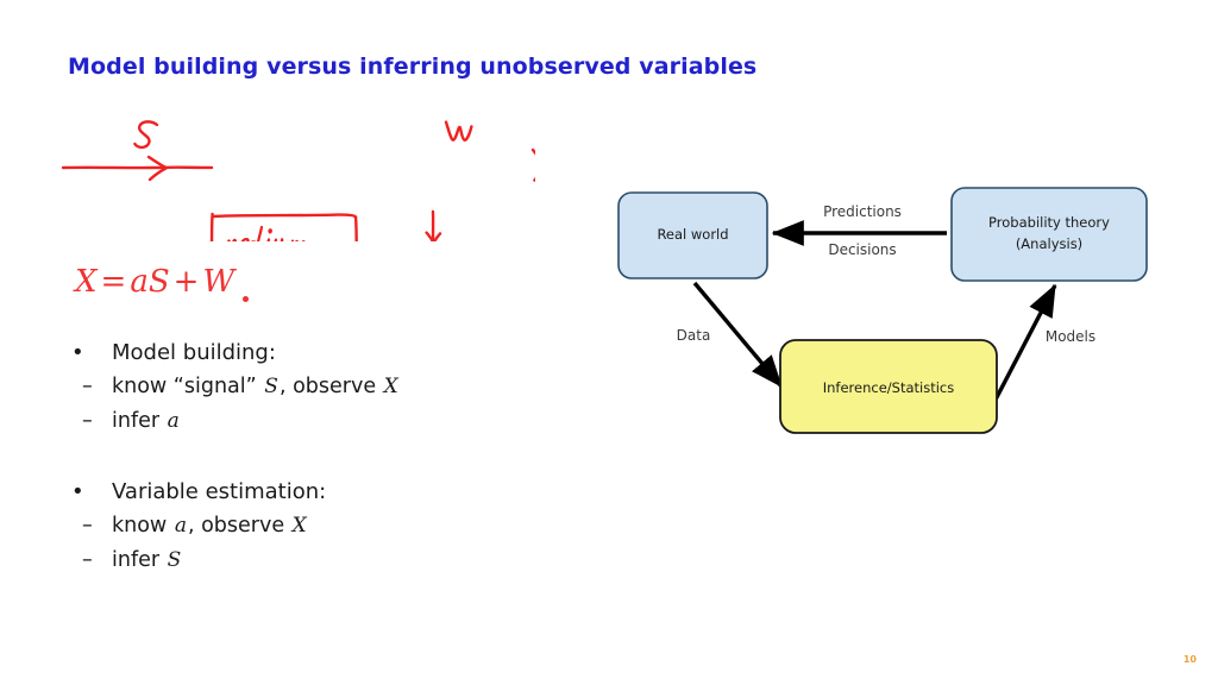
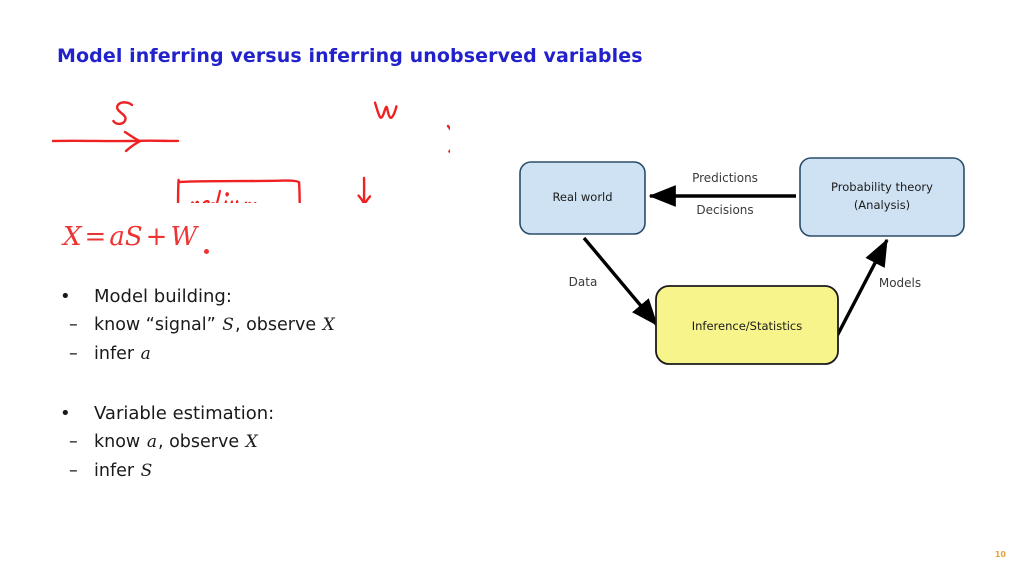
- Model building versus inferring unobserved variables
+ Model inferring versus inferring unobserved variables
  X=aS+W
  •
  Model building:
  –
  know “signal” S, observe X
  –
  infer a
  •
  Variable estimation:
  –
  know a, observe X
  –
  infer S
  Real world
  Probability theory
  (Analysis)
  Inference/Statistics
  Predictions
  Decisions
  Data
  Models
  10
